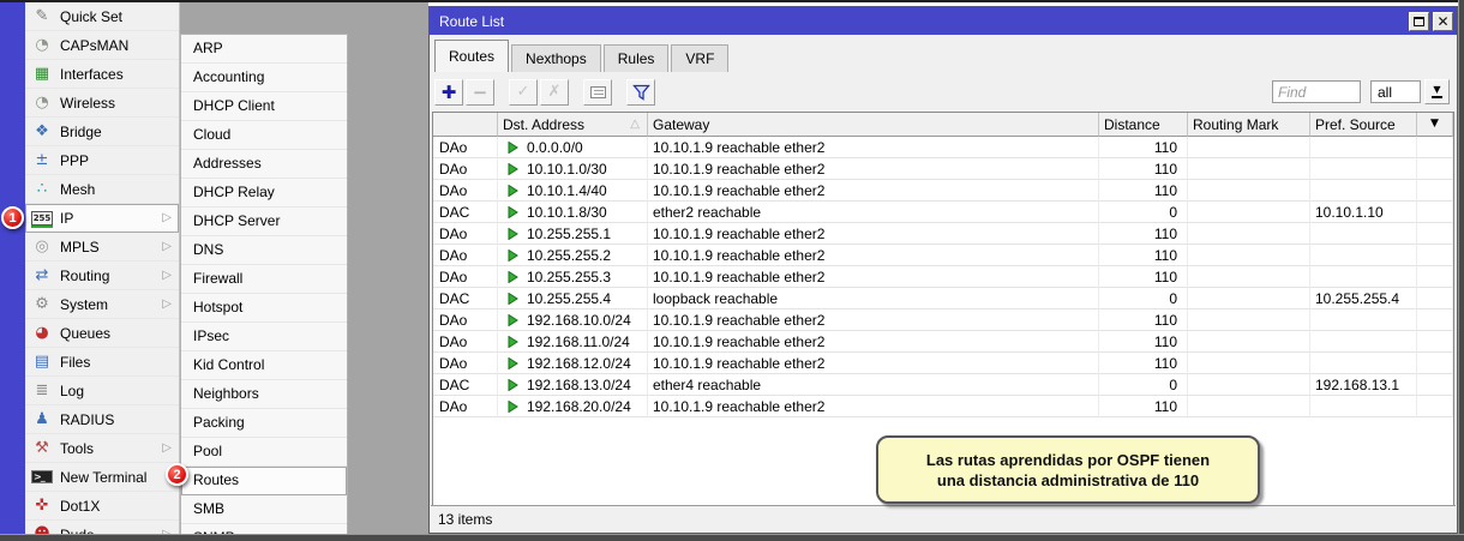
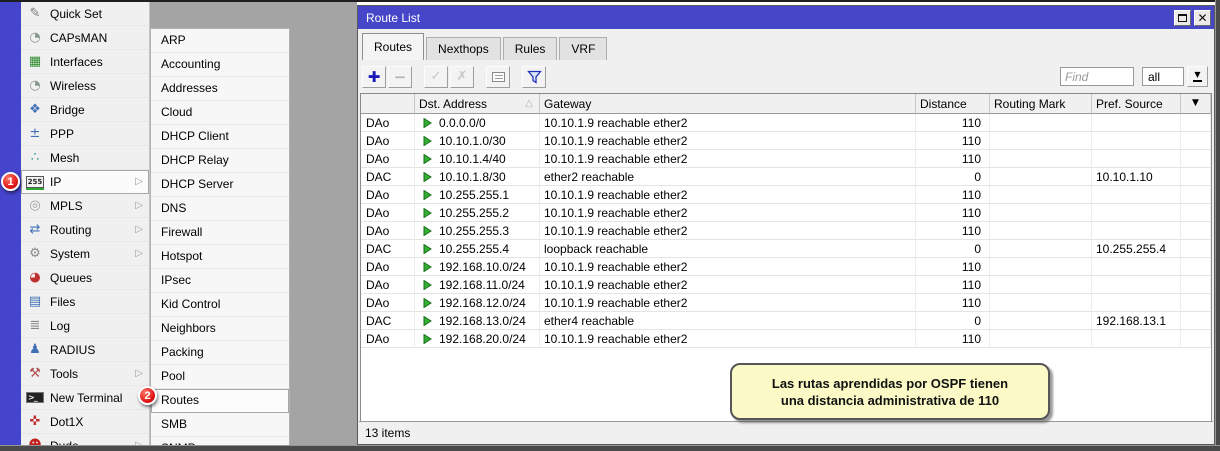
  ✎
  Quick Set
  ◔
  CAPsMAN
  ▦
  Interfaces
  ◔
  Wireless
  ❖
  Bridge
  ±
  PPP
  ∴
  Mesh
  255
  IP
  ▷
  ◎
  MPLS
  ▷
  ⇄
  Routing
  ▷
  ⚙
  System
  ▷
  ◕
  Queues
  ▤
  Files
  ≣
  Log
  ♟
  RADIUS
  ⚒
  Tools
  ▷
  >_
  New Terminal
  ✜
  Dot1X
  ARP
  Accounting
- DHCP Client
+ Addresses
  Cloud
- Addresses
+ DHCP Client
  DHCP Relay
  DHCP Server
  DNS
  Firewall
  Hotspot
  IPsec
  Kid Control
  Neighbors
  Packing
  Pool
  Routes
  SMB
  1
  2
  Route List
  ✕
  Routes
  Nexthops
  Rules
  VRF
  ✚
  −
  ✓
  ✗
  Find
  all
  ▼
  Dst. Address
  △
  Gateway
  Distance
  Routing Mark
  Pref. Source
  ▼
  DAo
  0.0.0.0/0
  10.10.1.9 reachable ether2
  110
  DAo
  10.10.1.0/30
  10.10.1.9 reachable ether2
  110
  DAo
  10.10.1.4/40
  10.10.1.9 reachable ether2
  110
  DAC
  10.10.1.8/30
  ether2 reachable
  0
  10.10.1.10
  DAo
  10.255.255.1
  10.10.1.9 reachable ether2
  110
  DAo
  10.255.255.2
  10.10.1.9 reachable ether2
  110
  DAo
  10.255.255.3
  10.10.1.9 reachable ether2
  110
  DAC
  10.255.255.4
  loopback reachable
  0
  10.255.255.4
  DAo
  192.168.10.0/24
  10.10.1.9 reachable ether2
  110
  DAo
  192.168.11.0/24
  10.10.1.9 reachable ether2
  110
  DAo
  192.168.12.0/24
  10.10.1.9 reachable ether2
  110
  DAC
  192.168.13.0/24
  ether4 reachable
  0
  192.168.13.1
  DAo
  192.168.20.0/24
  10.10.1.9 reachable ether2
  110
  13 items
  Las rutas aprendidas por OSPF tienen
  una distancia administrativa de 110
